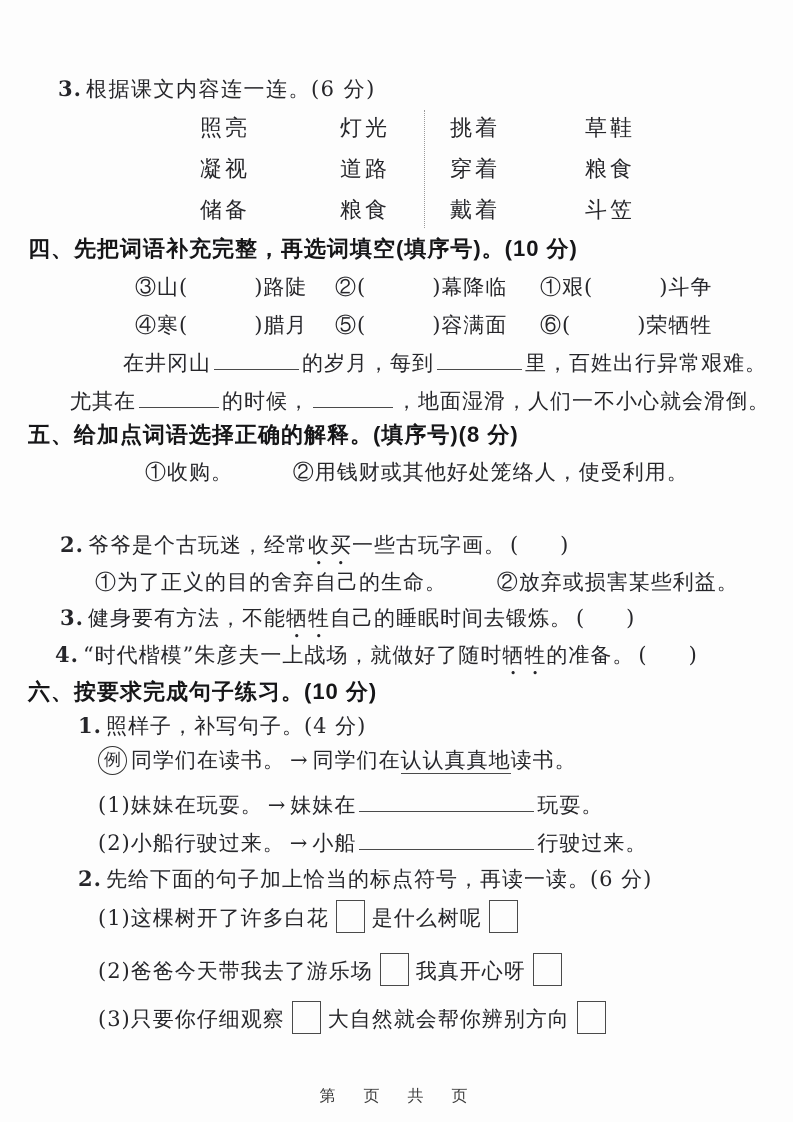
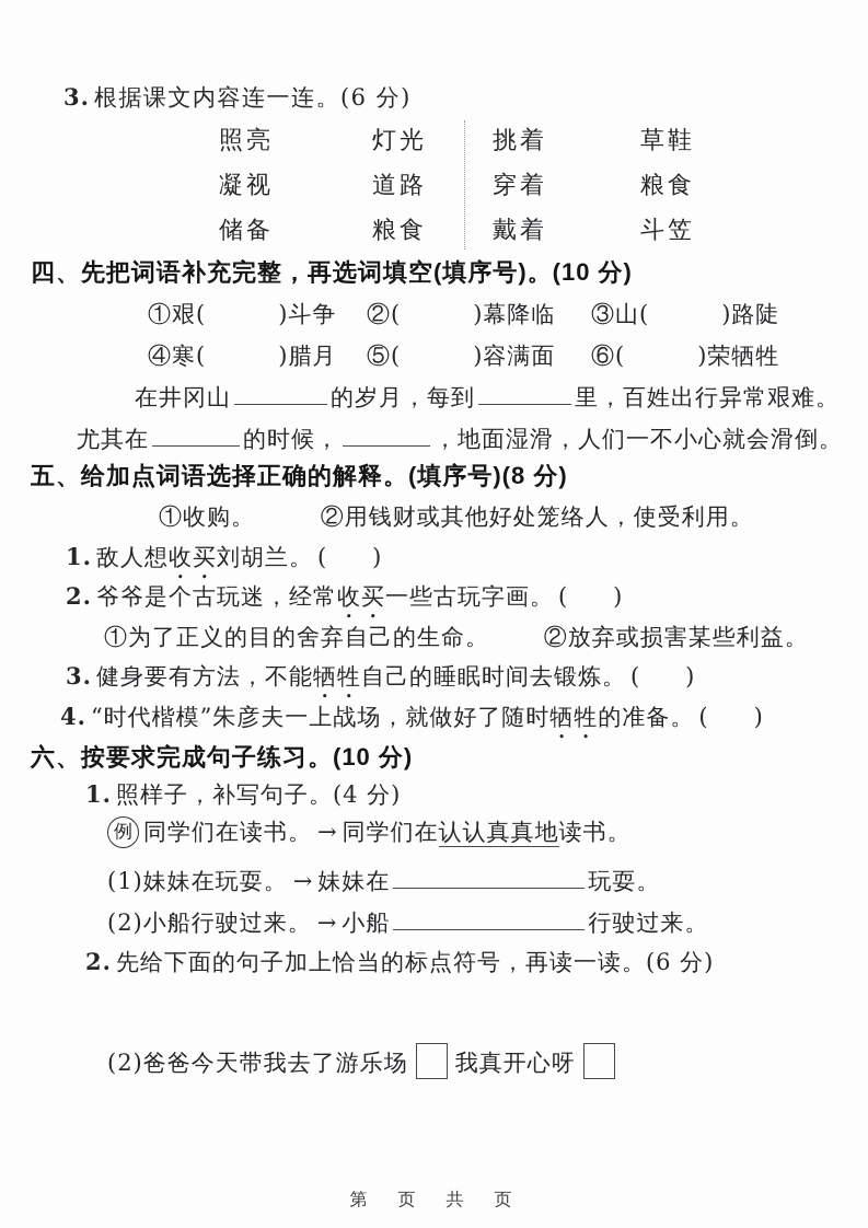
  3. 根据课文内容连一连。(6 分)
  照亮
  凝视
  储备
  灯光
  道路
  粮食
  挑着
  穿着
  戴着
  草鞋
  粮食
  斗笠
  四、先把词语补充完整，再选词填空(填序号)。(10 分)
- ③山( )路陡
+ ①艰( )斗争
  ②( )幕降临
- ①艰( )斗争
+ ③山( )路陡
  ④寒( )腊月
  ⑤( )容满面
  ⑥( )荣牺牲
  在井冈山 的岁月，每到 里，百姓出行异常艰难。
  尤其在 的时候， ，地面湿滑，人们一不小心就会滑倒。
  五、给加点词语选择正确的解释。(填序号)(8 分)
  ①收购。 ②用钱财或其他好处笼络人，使受利用。
+ 1. 敌人想收买刘胡兰。 ( )
  2. 爷爷是个古玩迷，经常收买一些古玩字画。 ( )
  ①为了正义的目的舍弃自己的生命。 ②放弃或损害某些利益。
  3. 健身要有方法，不能牺牲自己的睡眠时间去锻炼。 ( )
  4. “时代楷模”朱彦夫一上战场，就做好了随时牺牲的准备。 ( )
  六、按要求完成句子练习。(10 分)
  1. 照样子，补写句子。(4 分)
  例 同学们在读书。 → 同学们在认认真真地读书。
  (1)妹妹在玩耍。 → 妹妹在 玩耍。
  (2)小船行驶过来。 → 小船 行驶过来。
  2. 先给下面的句子加上恰当的标点符号，再读一读。(6 分)
- (1)这棵树开了许多白花 是什么树呢
  (2)爸爸今天带我去了游乐场 我真开心呀
- (3)只要你仔细观察 大自然就会帮你辨别方向
  第 页 共 页
